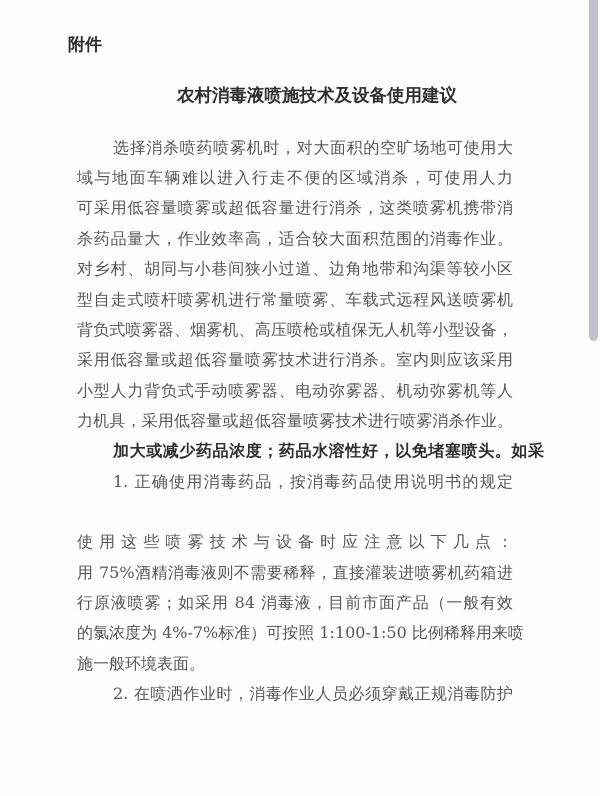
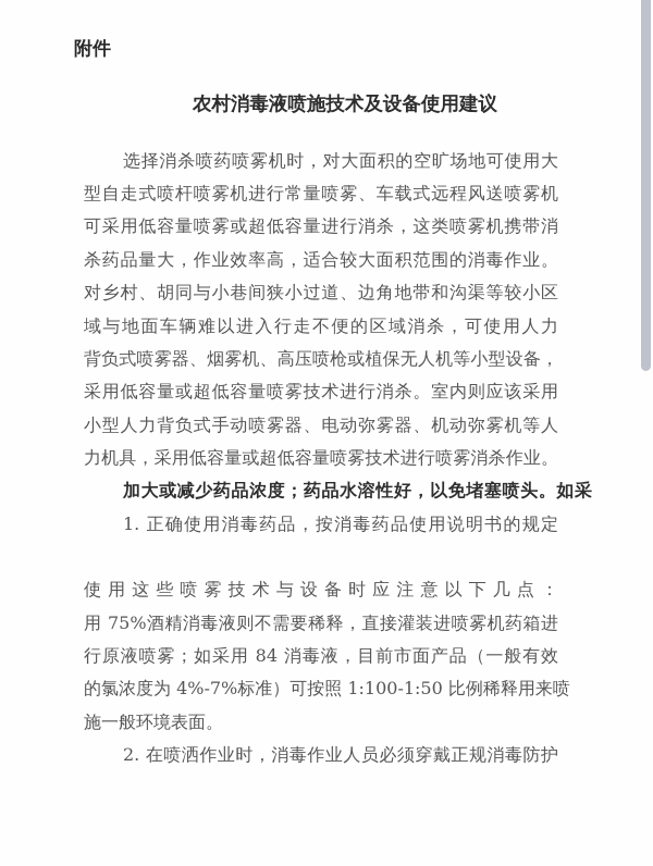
  附件
  农村消毒液喷施技术及设备使用建议
  选择消杀喷药喷雾机时，对大面积的空旷场地可使用大
- 域与地面车辆难以进入行走不便的区域消杀，可使用人力
+ 型自走式喷杆喷雾机进行常量喷雾、车载式远程风送喷雾机
  可采用低容量喷雾或超低容量进行消杀，这类喷雾机携带消
  杀药品量大，作业效率高，适合较大面积范围的消毒作业。
  对乡村、胡同与小巷间狭小过道、边角地带和沟渠等较小区
- 型自走式喷杆喷雾机进行常量喷雾、车载式远程风送喷雾机
+ 域与地面车辆难以进入行走不便的区域消杀，可使用人力
  背负式喷雾器、烟雾机、高压喷枪或植保无人机等小型设备，
  采用低容量或超低容量喷雾技术进行消杀。室内则应该采用
  小型人力背负式手动喷雾器、电动弥雾器、机动弥雾机等人
  力机具，采用低容量或超低容量喷雾技术进行喷雾消杀作业。
  加大或减少药品浓度；药品水溶性好，以免堵塞喷头。如采
  1. 正确使用消毒药品，按消毒药品使用说明书的规定
  使用这些喷雾技术与设备时应注意以下几点：
  用 75%酒精消毒液则不需要稀释，直接灌装进喷雾机药箱进
  行原液喷雾；如采用 84 消毒液，目前市面产品（一般有效
  的氯浓度为 4%-7%标准）可按照 1:100-1:50 比例稀释用来喷
  施一般环境表面。
  2. 在喷洒作业时，消毒作业人员必须穿戴正规消毒防护
